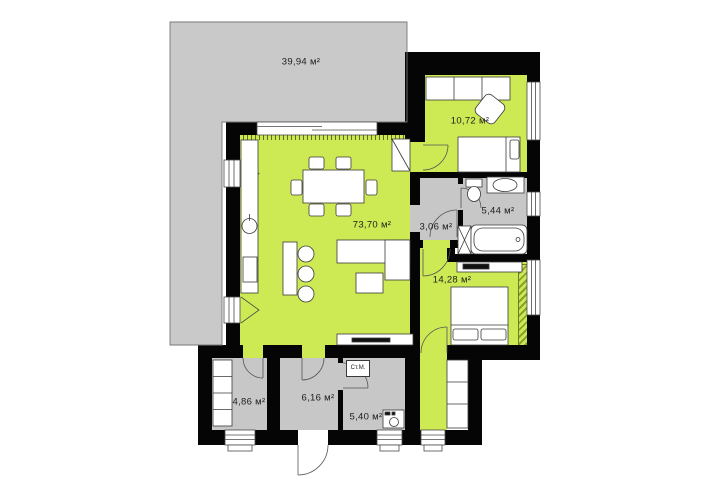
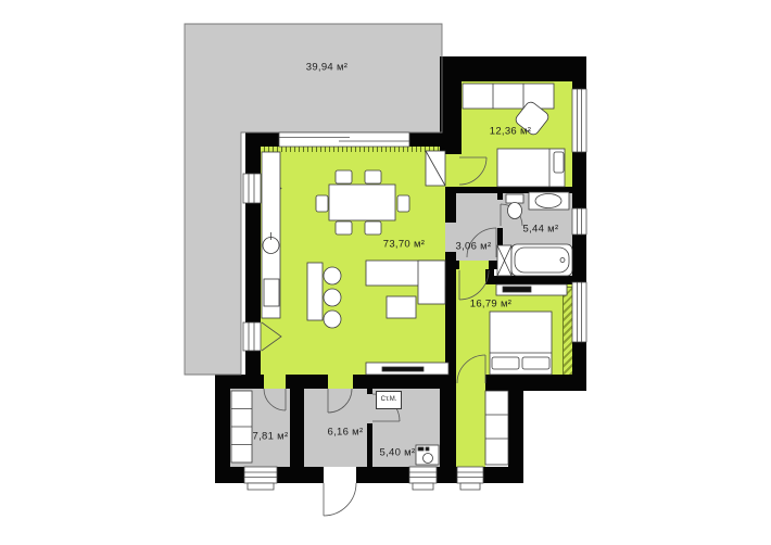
  39,94 м²
- 10,72 м²
+ 12,36 м²
  73,70 м²
  3,06 м²
  5,44 м²
- 14,28 м²
+ 16,79 м²
- 4,86 м²
+ 7,81 м²
  6,16 м²
  5,40 м²
